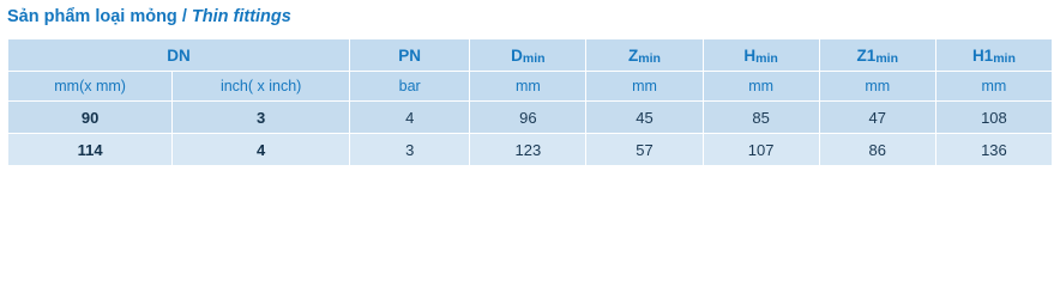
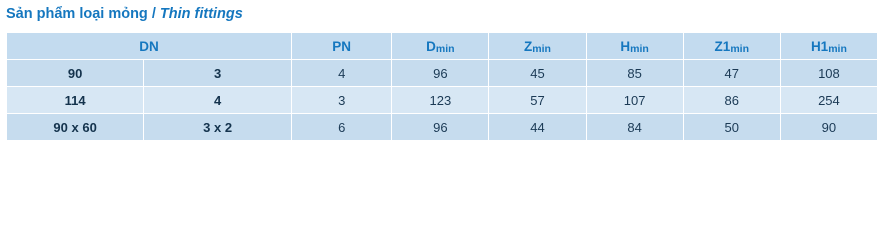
  Sản phẩm loại mỏng / Thin fittings
  DN	PN	Dmin	Zmin	Hmin	Z1min	H1min
- mm(x mm)	inch( x inch)	bar	mm	mm	mm	mm	mm
  90	3	4	96	45	85	47	108
- 114	4	3	123	57	107	86	136
+ 114	4	3	123	57	107	86	254
+ 90 x 60	3 x 2	6	96	44	84	50	90
